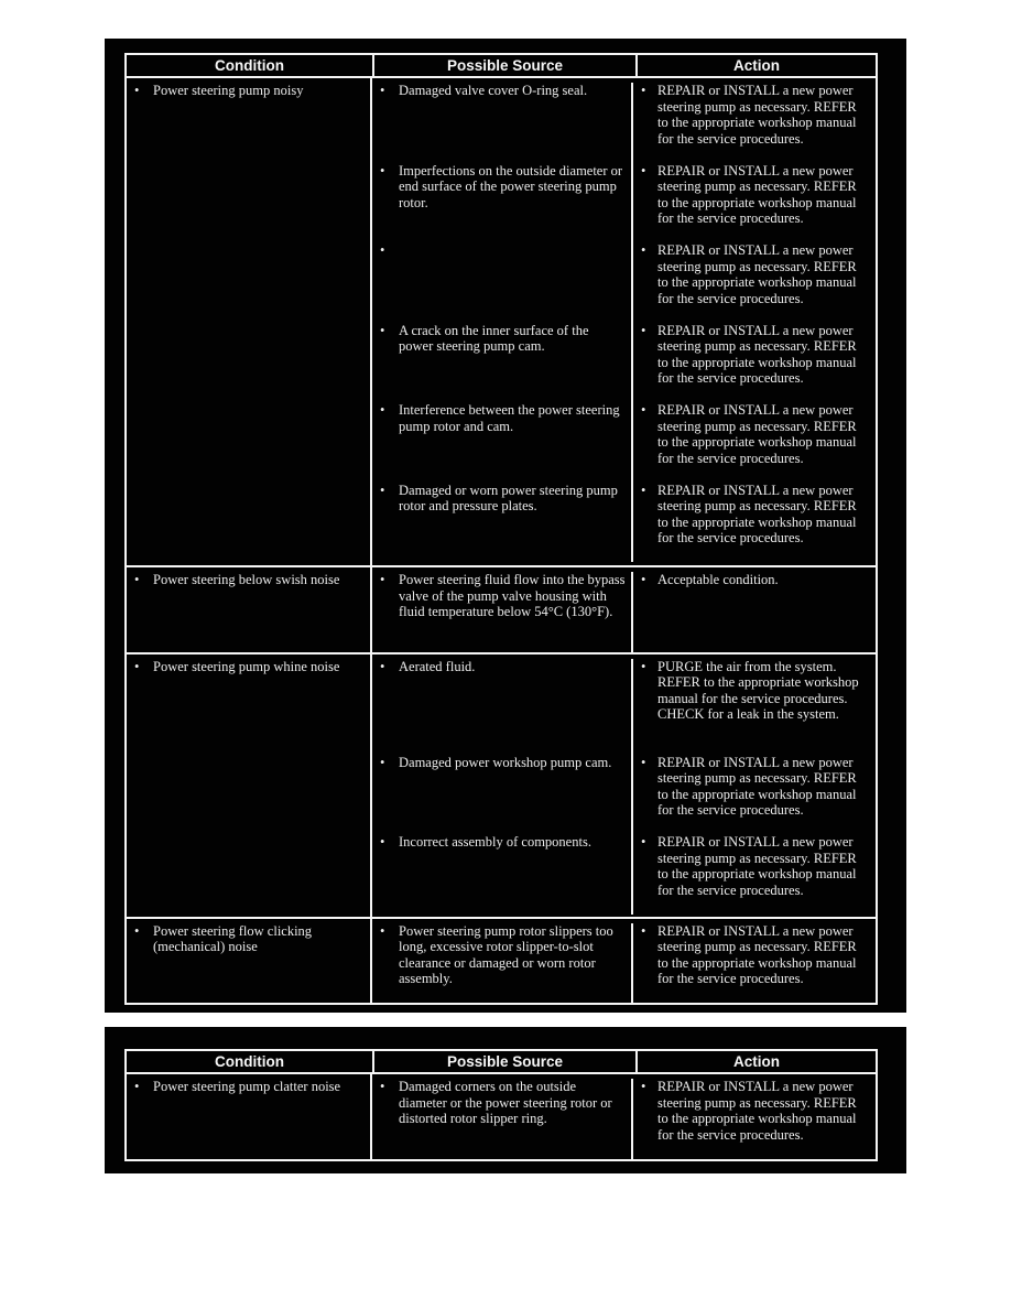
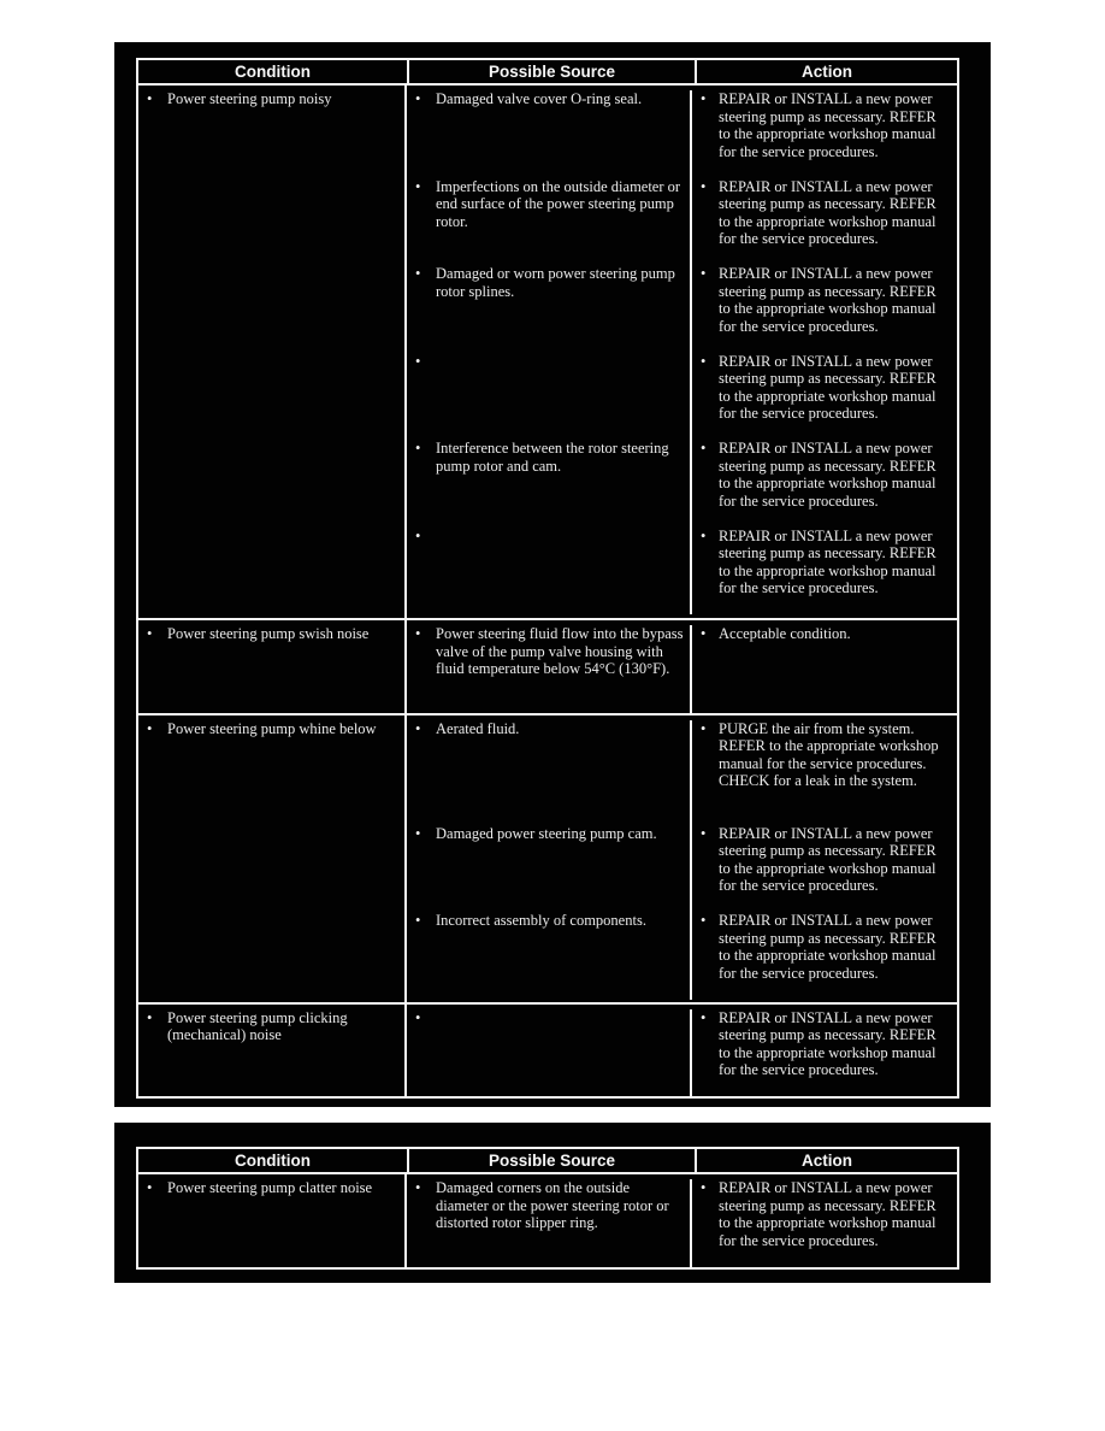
  Condition
  Possible Source
  Action
  •
  Power steering pump noisy
  •
  Damaged valve cover O-ring seal.
  •
  REPAIR or INSTALL a new power steering pump as necessary. REFER to the appropriate workshop manual for the service procedures.
  •
  Imperfections on the outside diameter or end surface of the power steering pump rotor.
  •
  REPAIR or INSTALL a new power steering pump as necessary. REFER to the appropriate workshop manual for the service procedures.
  •
+ Damaged or worn power steering pump rotor splines.
  •
  REPAIR or INSTALL a new power steering pump as necessary. REFER to the appropriate workshop manual for the service procedures.
  •
- A crack on the inner surface of the power steering pump cam.
  •
  REPAIR or INSTALL a new power steering pump as necessary. REFER to the appropriate workshop manual for the service procedures.
  •
- Interference between the power steering pump rotor and cam.
+ Interference between the rotor steering pump rotor and cam.
  •
  REPAIR or INSTALL a new power steering pump as necessary. REFER to the appropriate workshop manual for the service procedures.
  •
- Damaged or worn power steering pump rotor and pressure plates.
  •
  REPAIR or INSTALL a new power steering pump as necessary. REFER to the appropriate workshop manual for the service procedures.
  •
- Power steering below swish noise
+ Power steering pump swish noise
  •
  Power steering fluid flow into the bypass valve of the pump valve housing with fluid temperature below 54°C (130°F).
  •
  Acceptable condition.
  •
- Power steering pump whine noise
+ Power steering pump whine below
  •
  Aerated fluid.
  •
  PURGE the air from the system. REFER to the appropriate workshop manual for the service procedures. CHECK for a leak in the system.
  •
- Damaged power workshop pump cam.
+ Damaged power steering pump cam.
  •
  REPAIR or INSTALL a new power steering pump as necessary. REFER to the appropriate workshop manual for the service procedures.
  •
  Incorrect assembly of components.
  •
  REPAIR or INSTALL a new power steering pump as necessary. REFER to the appropriate workshop manual for the service procedures.
  •
- Power steering flow clicking (mechanical) noise
+ Power steering pump clicking (mechanical) noise
  •
- Power steering pump rotor slippers too long, excessive rotor slipper-to-slot clearance or damaged or worn rotor assembly.
  •
  REPAIR or INSTALL a new power steering pump as necessary. REFER to the appropriate workshop manual for the service procedures.
  Condition
  Possible Source
  Action
  •
  Power steering pump clatter noise
  •
  Damaged corners on the outside diameter or the power steering rotor or distorted rotor slipper ring.
  •
  REPAIR or INSTALL a new power steering pump as necessary. REFER to the appropriate workshop manual for the service procedures.
